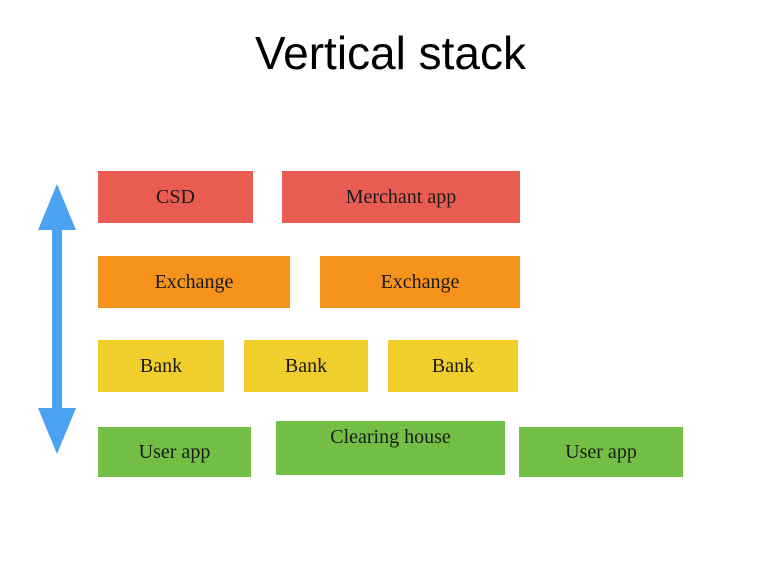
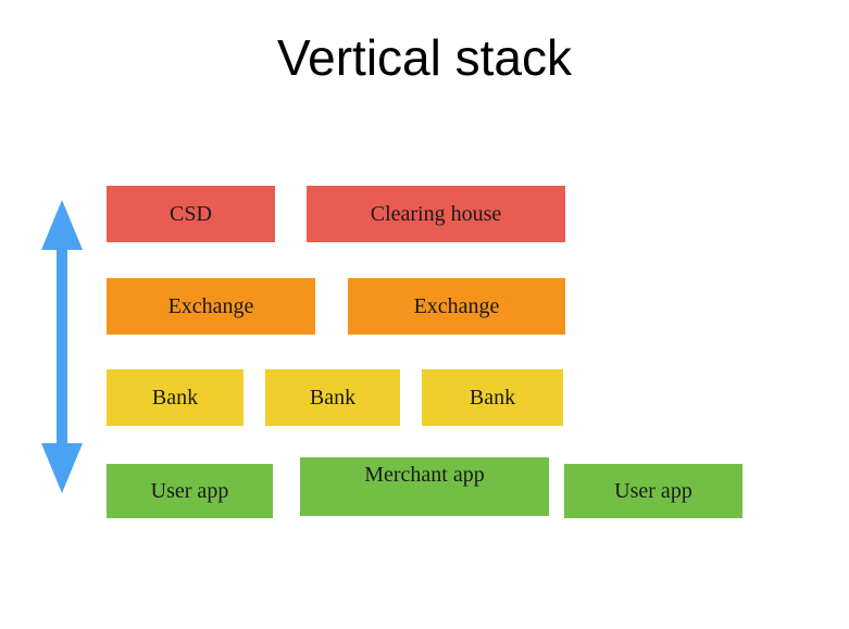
  Vertical stack
  CSD
- Merchant app
+ Clearing house
  Exchange
  Exchange
  Bank
  Bank
  Bank
  User app
- Clearing house
+ Merchant app
  User app
